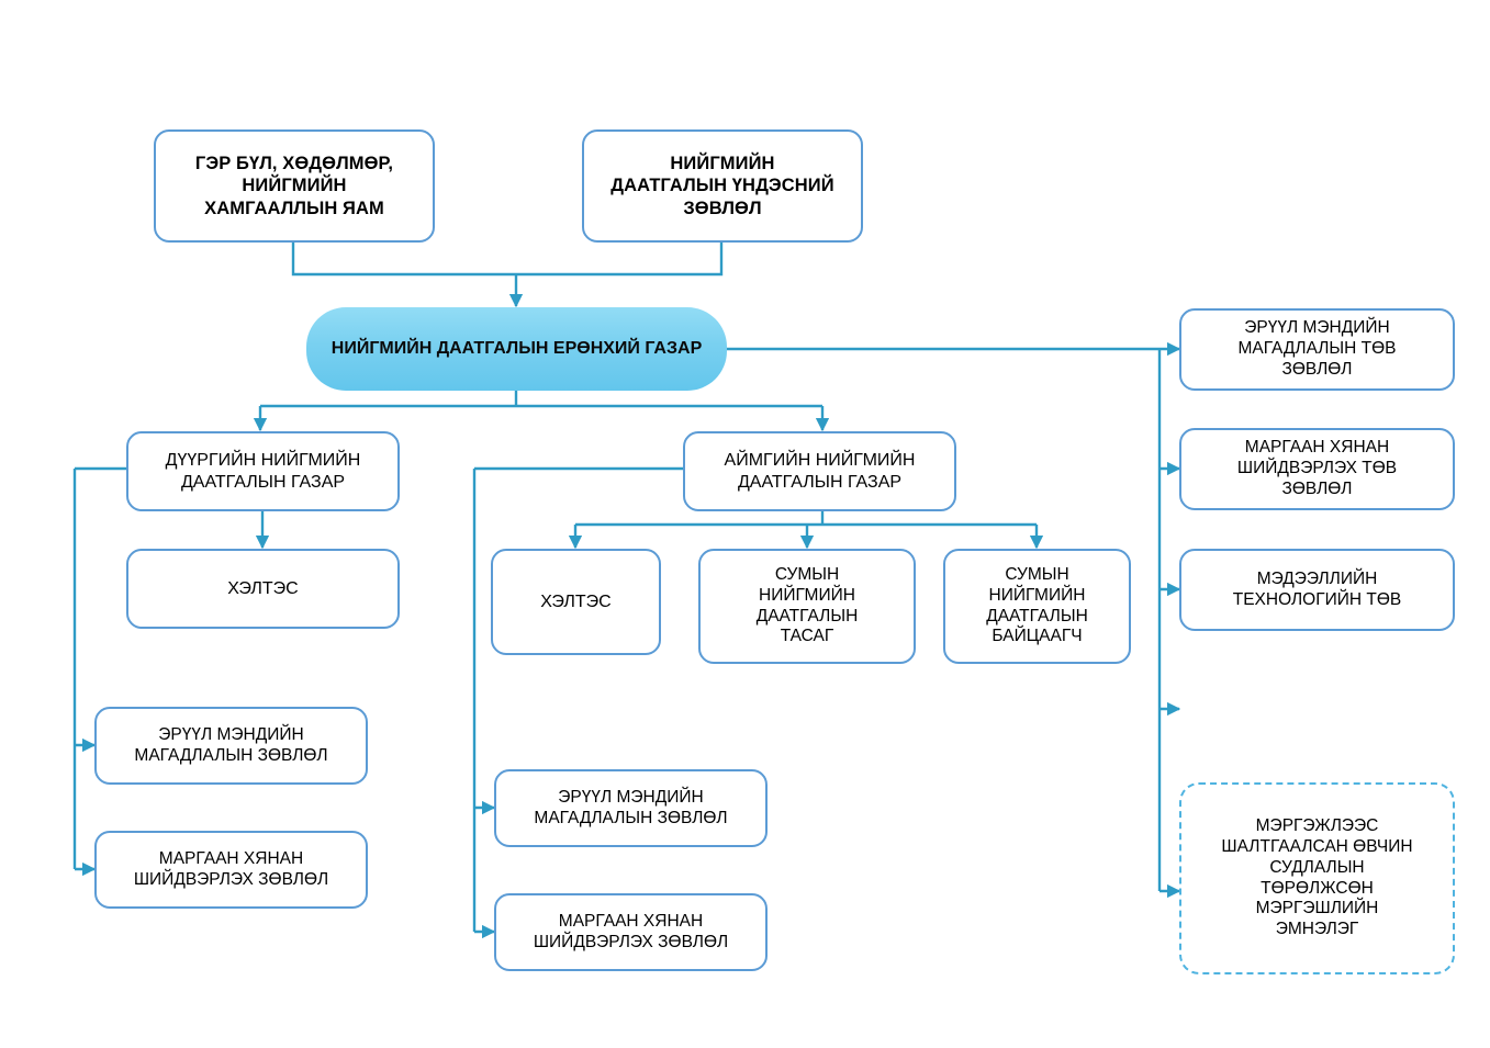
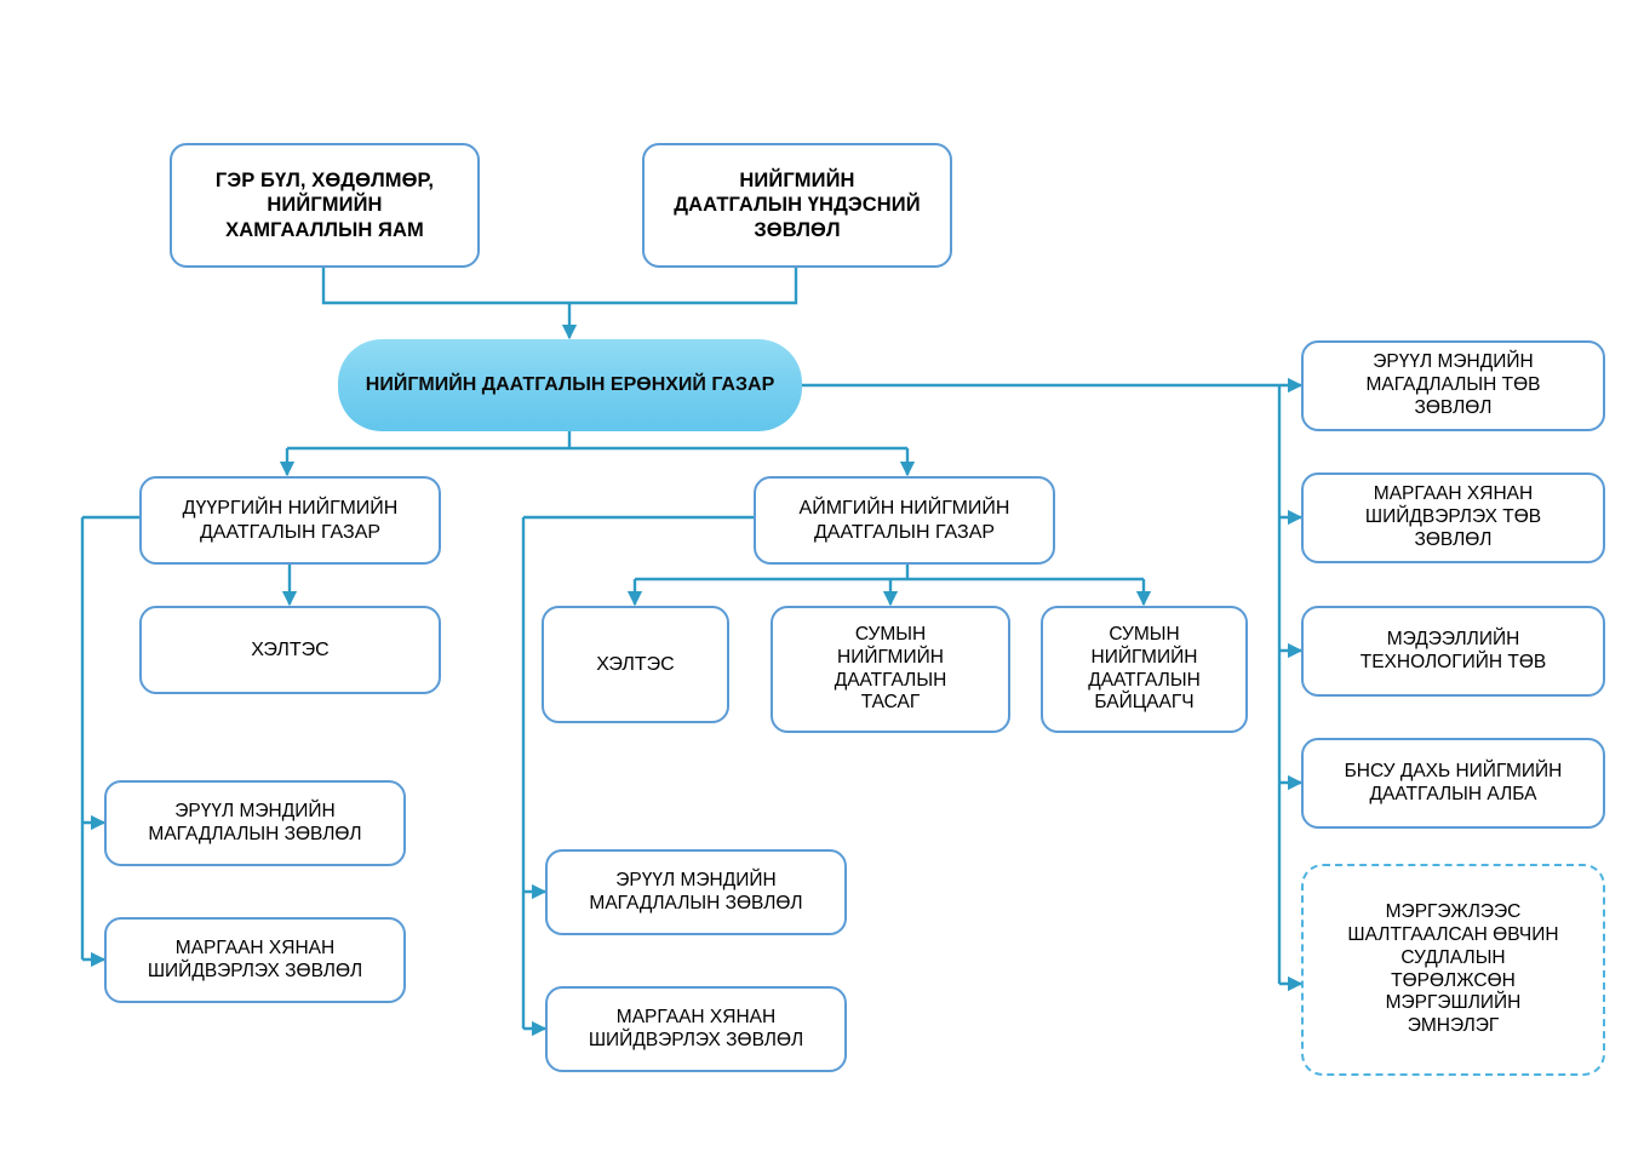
  ГЭР БҮЛ, ХӨДӨЛМӨР,
  НИЙГМИЙН
  ХАМГААЛЛЫН ЯАМ
  НИЙГМИЙН
  ДААТГАЛЫН ҮНДЭСНИЙ
  ЗӨВЛӨЛ
  НИЙГМИЙН ДААТГАЛЫН ЕРӨНХИЙ ГАЗАР
  ДҮҮРГИЙН НИЙГМИЙН
  ДААТГАЛЫН ГАЗАР
  ХЭЛТЭС
  ЭРҮҮЛ МЭНДИЙН
  МАГАДЛАЛЫН ЗӨВЛӨЛ
  МАРГААН ХЯНАН
  ШИЙДВЭРЛЭХ ЗӨВЛӨЛ
  АЙМГИЙН НИЙГМИЙН
  ДААТГАЛЫН ГАЗАР
  ХЭЛТЭС
  СУМЫН
  НИЙГМИЙН
  ДААТГАЛЫН
  ТАСАГ
  СУМЫН
  НИЙГМИЙН
  ДААТГАЛЫН
  БАЙЦААГЧ
  ЭРҮҮЛ МЭНДИЙН
  МАГАДЛАЛЫН ЗӨВЛӨЛ
  МАРГААН ХЯНАН
  ШИЙДВЭРЛЭХ ЗӨВЛӨЛ
  ЭРҮҮЛ МЭНДИЙН
  МАГАДЛАЛЫН ТӨВ
  ЗӨВЛӨЛ
  МАРГААН ХЯНАН
  ШИЙДВЭРЛЭХ ТӨВ
  ЗӨВЛӨЛ
  МЭДЭЭЛЛИЙН
  ТЕХНОЛОГИЙН ТӨВ
+ БНСУ ДАХЬ НИЙГМИЙН
+ ДААТГАЛЫН АЛБА
  МЭРГЭЖЛЭЭС
  ШАЛТГААЛСАН ӨВЧИН
  СУДЛАЛЫН
  ТӨРӨЛЖСӨН
  МЭРГЭШЛИЙН
  ЭМНЭЛЭГ
